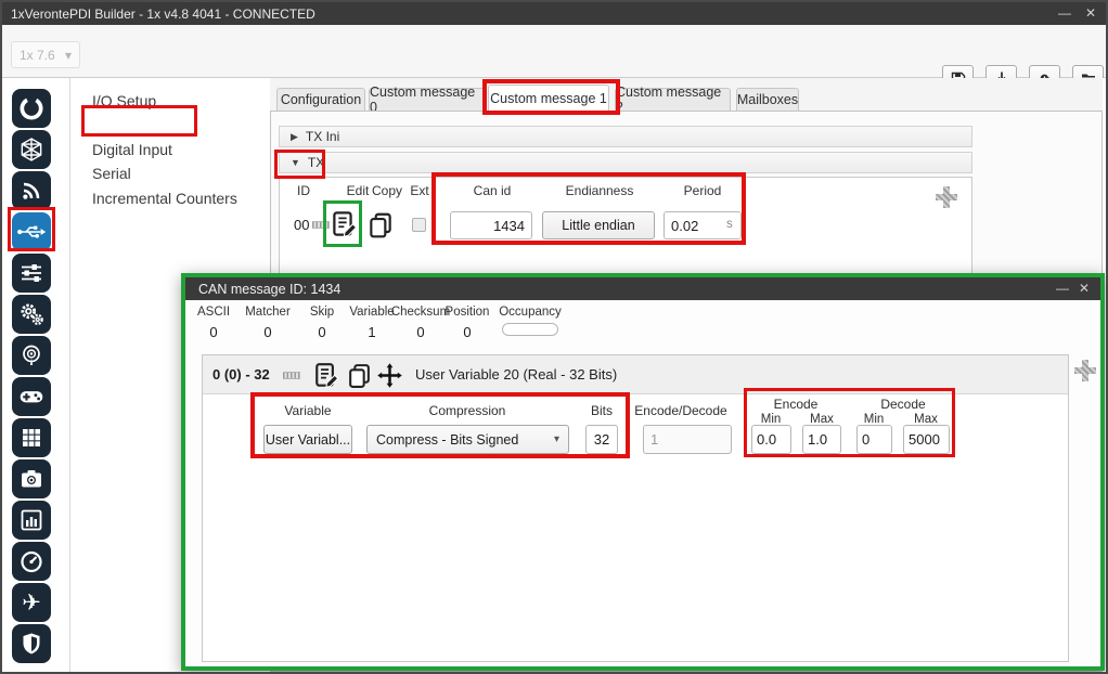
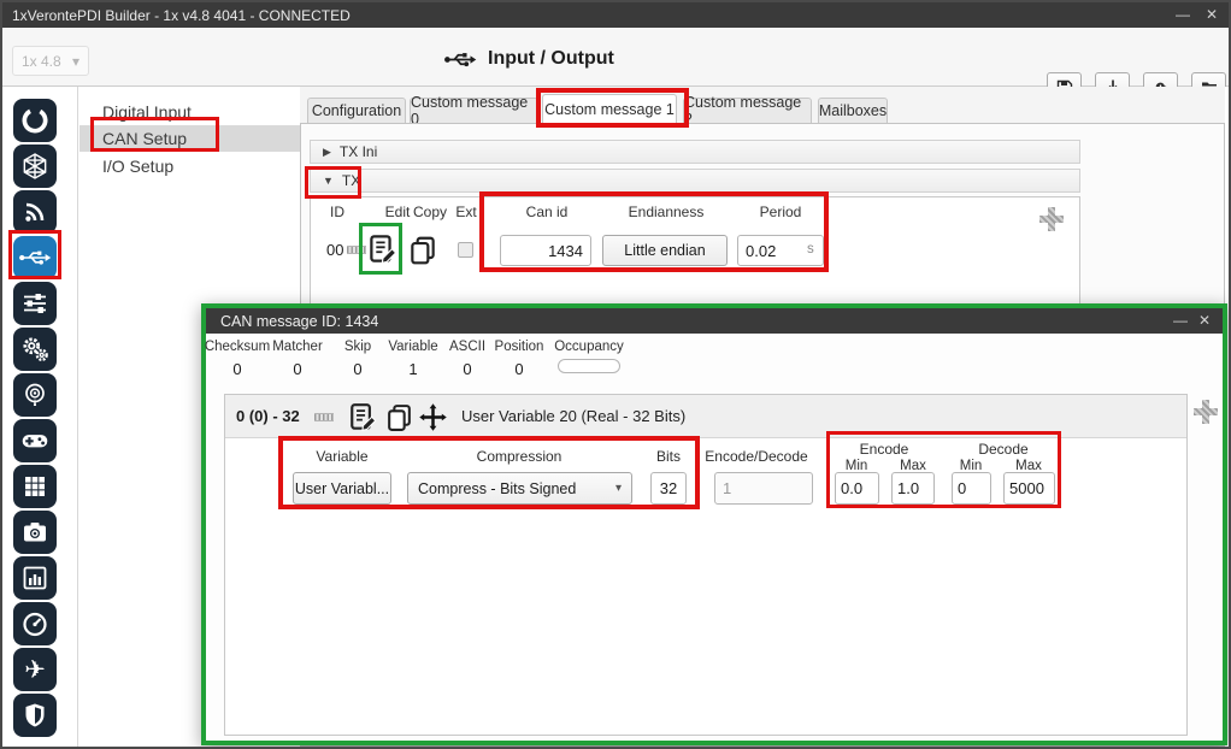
  1xVerontePDI Builder - 1x v4.8 4041 - CONNECTED
  —
  ✕
- 1x 7.6
+ 1x 4.8
  ▾
+ Input / Output
  ✈
- I/O Setup
+ Digital Input
+ CAN Setup
- Digital Input
+ I/O Setup
- Serial
- Incremental Counters
  Configuration
  Custom message 0
  Custom message 1
  Custom message 2
  Mailboxes
  ▶
  TX Ini
  ▼
  TX
  ID
  Edit
  Copy
  Ext
  Can id
  Endianness
  Period
  00
  1434
  Little endian
  0.02
  s
  CAN message ID: 1434
  —
  ✕
- ASCII
+ Checksum
  Matcher
  Skip
  Variable
- Checksum
+ ASCII
  Position
  Occupancy
  0
  0
  0
  1
  0
  0
  0 (0) - 32
  User Variable 20 (Real - 32 Bits)
  Variable
  Compression
  Bits
  Encode/Decode
  Encode
  Decode
  Min
  Max
  Min
  Max
  User Variabl...
  Compress - Bits Signed
  ▾
  32
  1
  0.0
  1.0
  0
  5000
